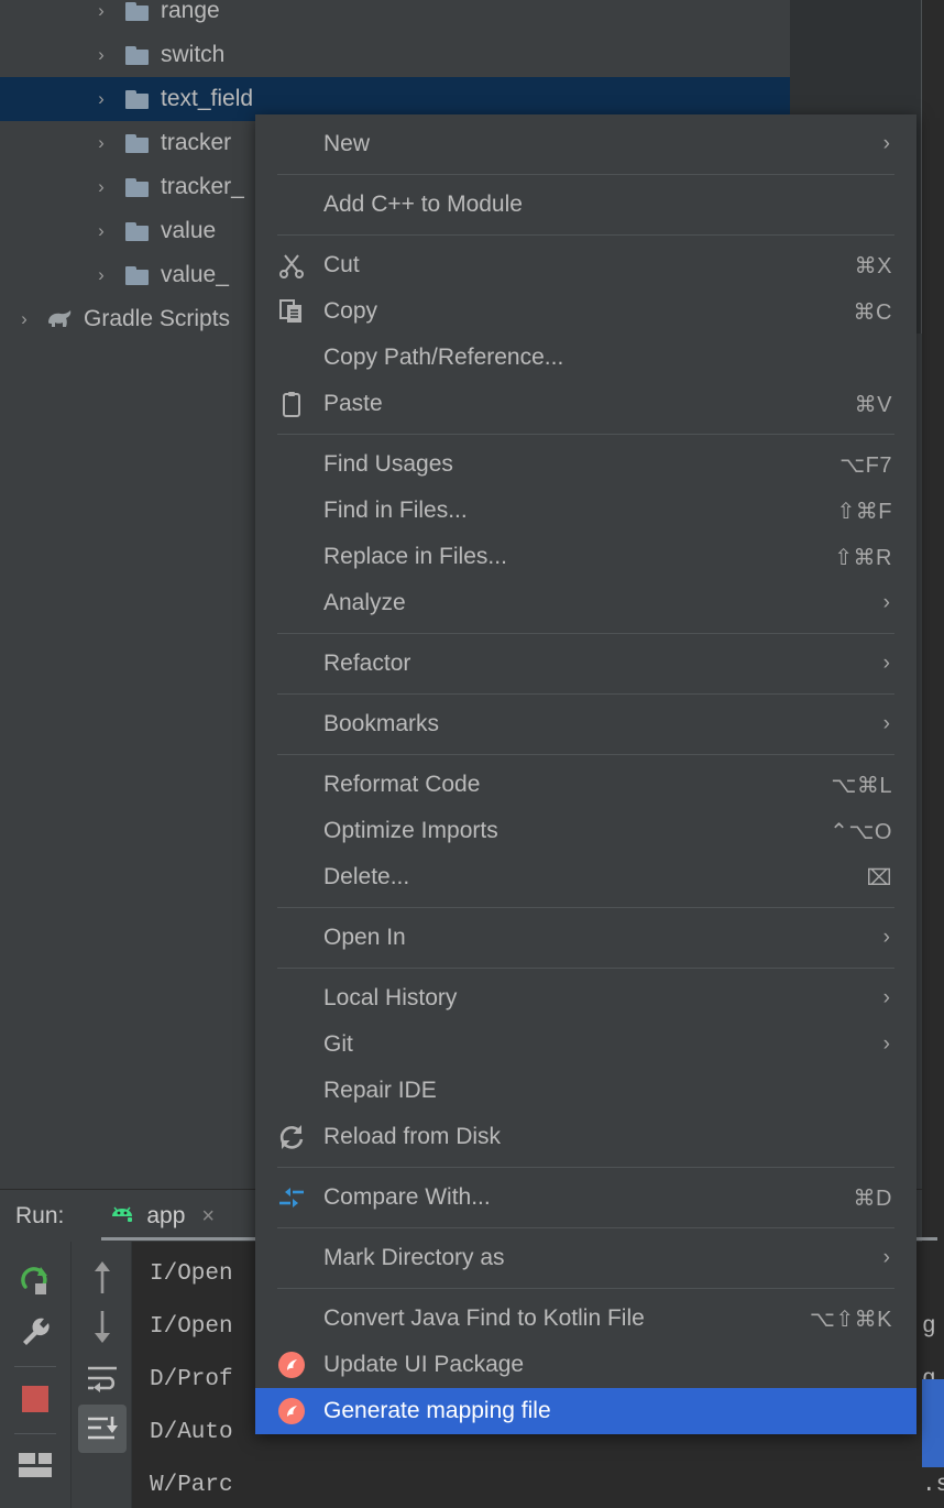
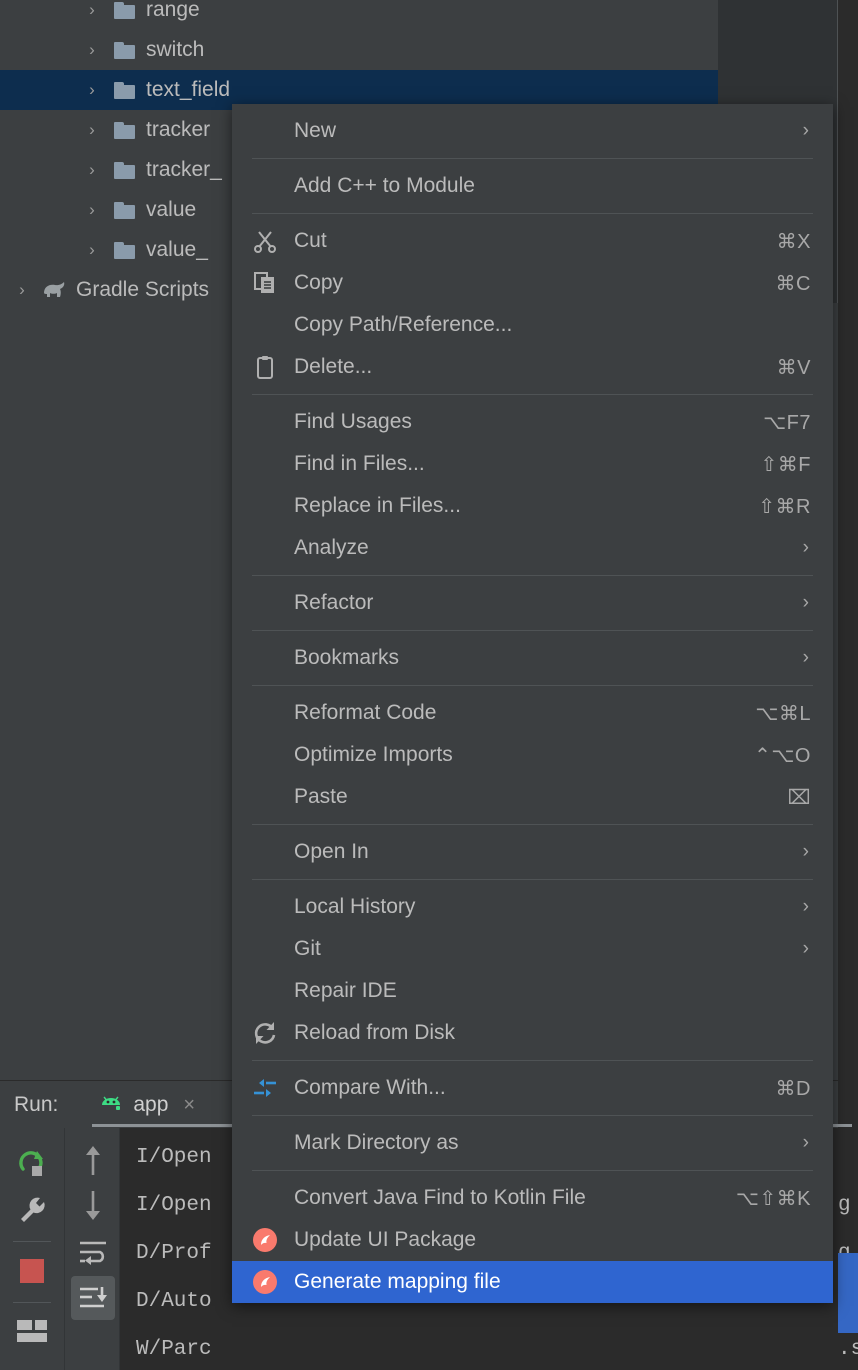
  ›
  range
  ›
  switch
  ›
  text_field
  ›
  tracker
  ›
  tracker_
  ›
  value
  ›
  value_
  ›
  Gradle Scripts
  Run:
  app
  ×
  I/Open
  I/Open
  D/Prof
  D/Auto
  W/Parc
  g
  .s
  New
  ›
  Add C++ to Module
  Cut
  ⌘X
  Copy
  ⌘C
  Copy Path/Reference...
- Paste
+ Delete...
  ⌘V
  Find Usages
  ⌥F7
  Find in Files...
  ⇧⌘F
  Replace in Files...
  ⇧⌘R
  Analyze
  ›
  Refactor
  ›
  Bookmarks
  ›
  Reformat Code
  ⌥⌘L
  Optimize Imports
  ⌃⌥O
- Delete...
+ Paste
  ⌧
  Open In
  ›
  Local History
  ›
  Git
  ›
  Repair IDE
  Reload from Disk
  Compare With...
  ⌘D
  Mark Directory as
  ›
  Convert Java Find to Kotlin File
  ⌥⇧⌘K
  Update UI Package
  Generate mapping file
